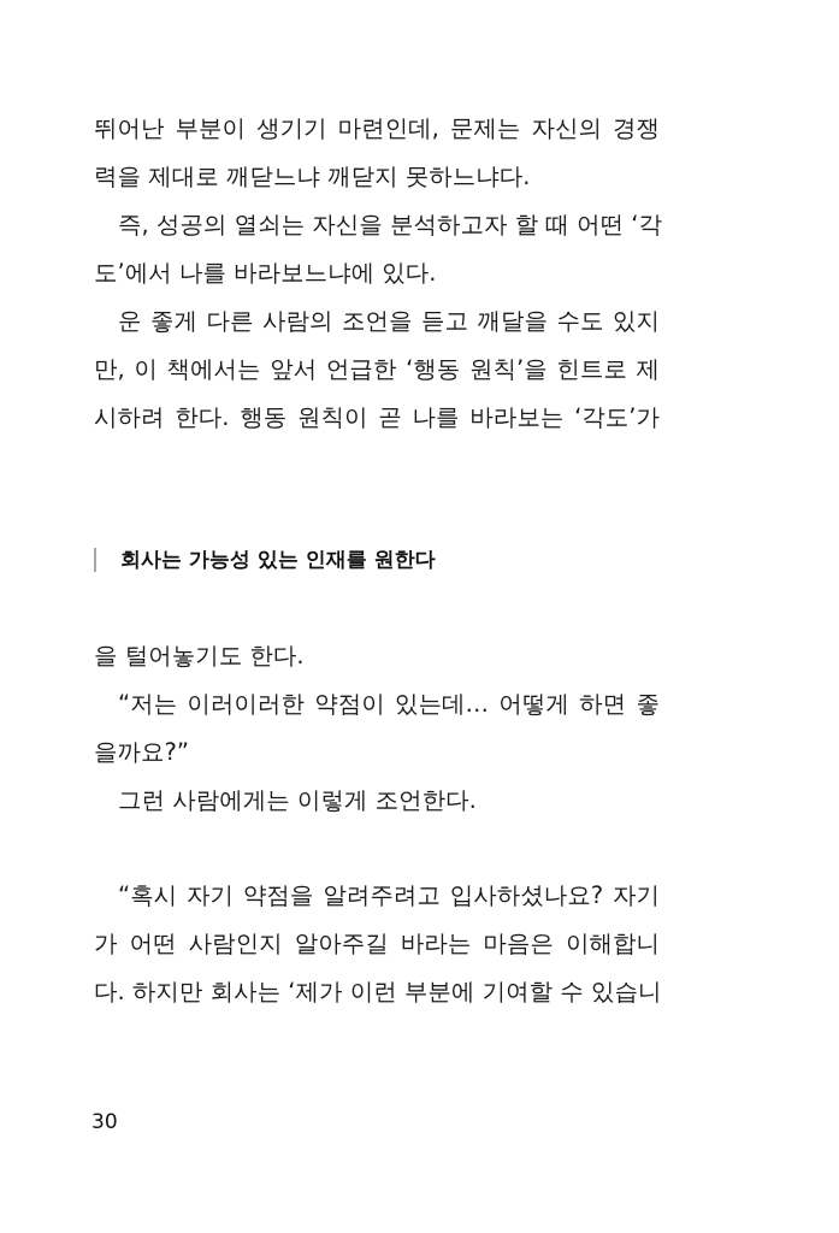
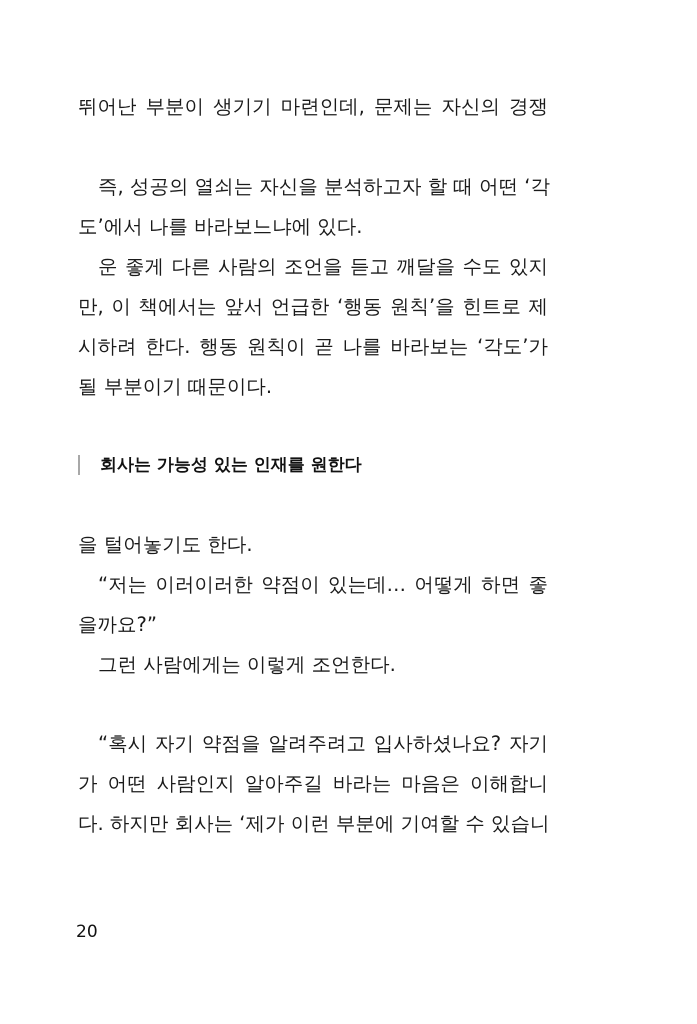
  뛰어난 부분이 생기기 마련인데, 문제는 자신의 경쟁
- 력을 제대로 깨닫느냐 깨닫지 못하느냐다.
  즉, 성공의 열쇠는 자신을 분석하고자 할 때 어떤 ‘각
  도’에서 나를 바라보느냐에 있다.
  운 좋게 다른 사람의 조언을 듣고 깨달을 수도 있지
  만, 이 책에서는 앞서 언급한 ‘행동 원칙’을 힌트로 제
  시하려 한다. 행동 원칙이 곧 나를 바라보는 ‘각도’가
+ 될 부분이기 때문이다.
  회사는 가능성 있는 인재를 원한다
  을 털어놓기도 한다.
  “저는 이러이러한 약점이 있는데… 어떻게 하면 좋
  을까요?”
  그런 사람에게는 이렇게 조언한다.
  “혹시 자기 약점을 알려주려고 입사하셨나요? 자기
  가 어떤 사람인지 알아주길 바라는 마음은 이해합니
  다. 하지만 회사는 ‘제가 이런 부분에 기여할 수 있습니
- 30
+ 20
